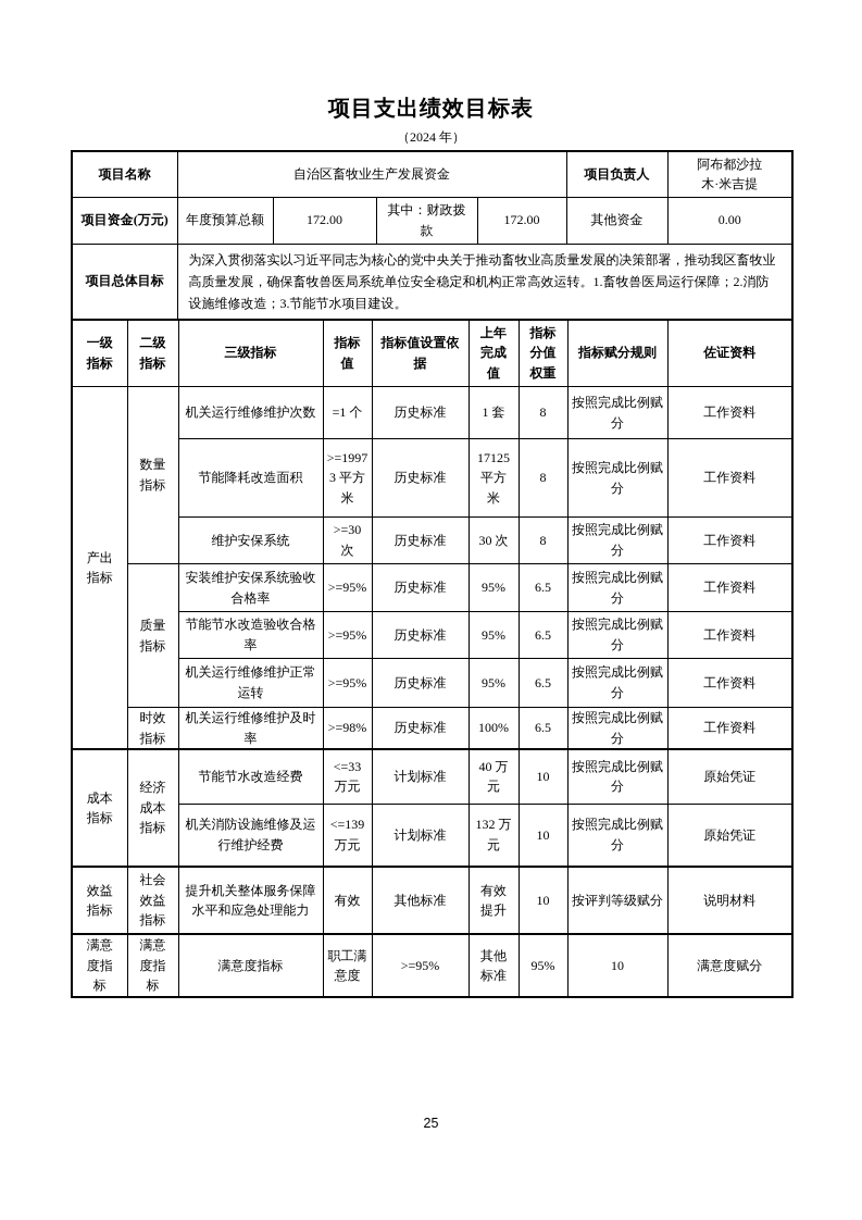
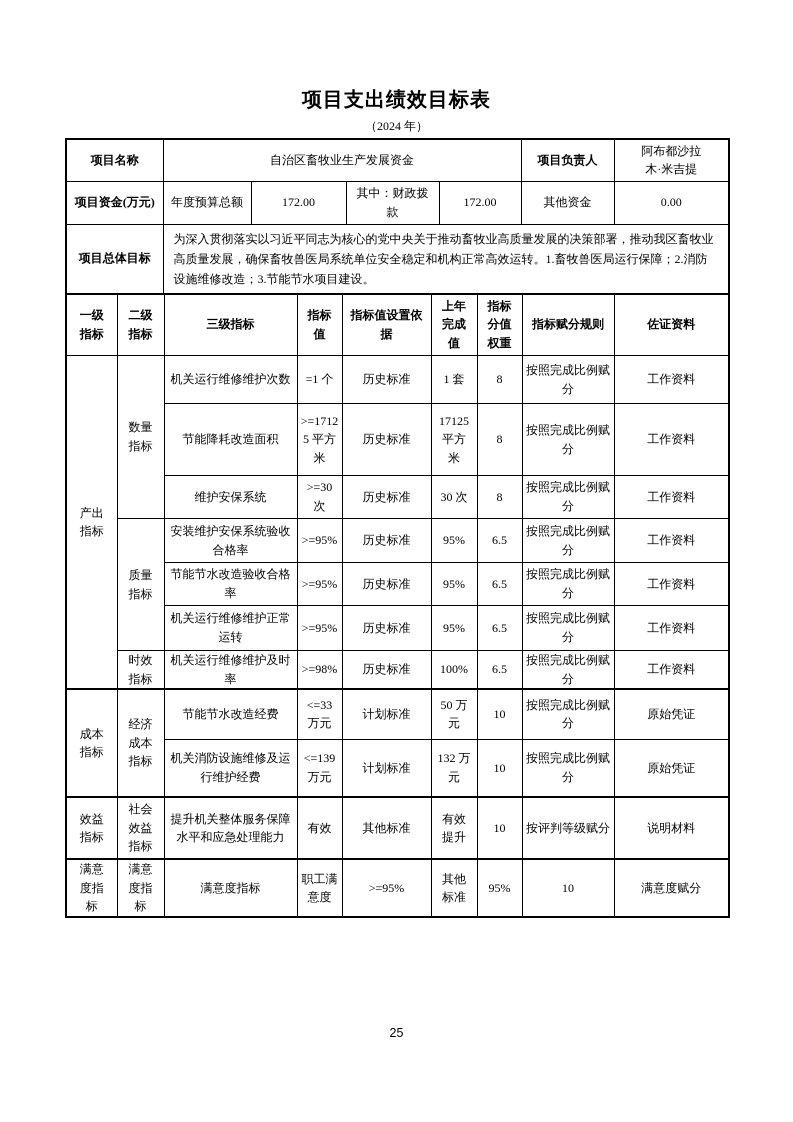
  项目支出绩效目标表
  （2024 年）
  项目名称	自治区畜牧业生产发展资金	项目负责人	阿布都沙拉木·米吉提
  项目资金(万元)	年度预算总额	172.00	其中：财政拨款	172.00	其他资金	0.00
  项目总体目标	为深入贯彻落实以习近平同志为核心的党中央关于推动畜牧业高质量发展的决策部署，推动我区畜牧业高质量发展，确保畜牧兽医局系统单位安全稳定和机构正常高效运转。1.畜牧兽医局运行保障；2.消防设施维修改造；3.节能节水项目建设。
  一级指标	二级指标	三级指标	指标值	指标值设置依据	上年完成值	指标分值权重	指标赋分规则	佐证资料
  产出指标	数量指标	机关运行维修维护次数	=1 个	历史标准	1 套	8	按照完成比例赋分	工作资料
- 节能降耗改造面积	>=19973 平方米	历史标准	17125 平方米	8	按照完成比例赋分	工作资料
+ 节能降耗改造面积	>=17125 平方米	历史标准	17125 平方米	8	按照完成比例赋分	工作资料
  维护安保系统	>=30 次	历史标准	30 次	8	按照完成比例赋分	工作资料
  质量指标	安装维护安保系统验收合格率	>=95%	历史标准	95%	6.5	按照完成比例赋分	工作资料
  节能节水改造验收合格率	>=95%	历史标准	95%	6.5	按照完成比例赋分	工作资料
  机关运行维修维护正常运转	>=95%	历史标准	95%	6.5	按照完成比例赋分	工作资料
  时效指标	机关运行维修维护及时率	>=98%	历史标准	100%	6.5	按照完成比例赋分	工作资料
- 成本指标	经济成本指标	节能节水改造经费	<=33 万元	计划标准	40 万元	10	按照完成比例赋分	原始凭证
+ 成本指标	经济成本指标	节能节水改造经费	<=33 万元	计划标准	50 万元	10	按照完成比例赋分	原始凭证
  机关消防设施维修及运行维护经费	<=139 万元	计划标准	132 万元	10	按照完成比例赋分	原始凭证
  效益指标	社会效益指标	提升机关整体服务保障水平和应急处理能力	有效	其他标准	有效提升	10	按评判等级赋分	说明材料
  满意度指标	满意度指标	满意度指标	职工满意度	>=95%	其他标准	95%	10	满意度赋分
  25
